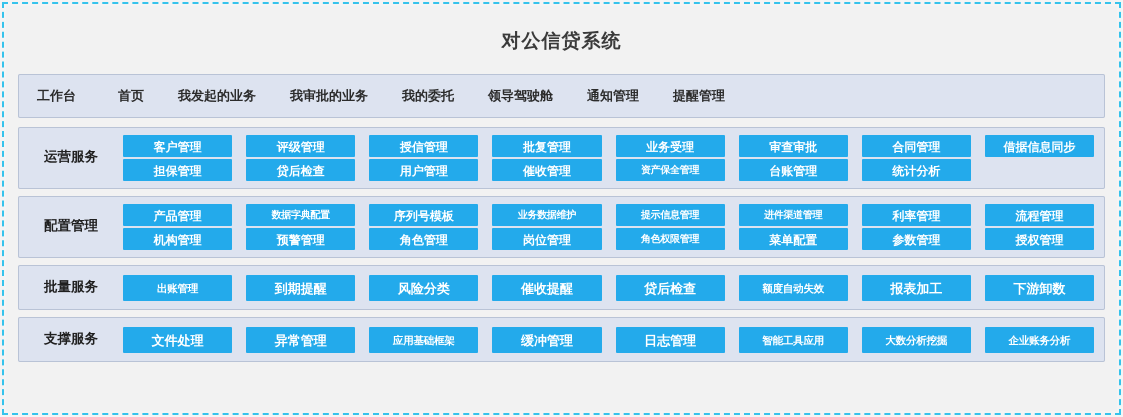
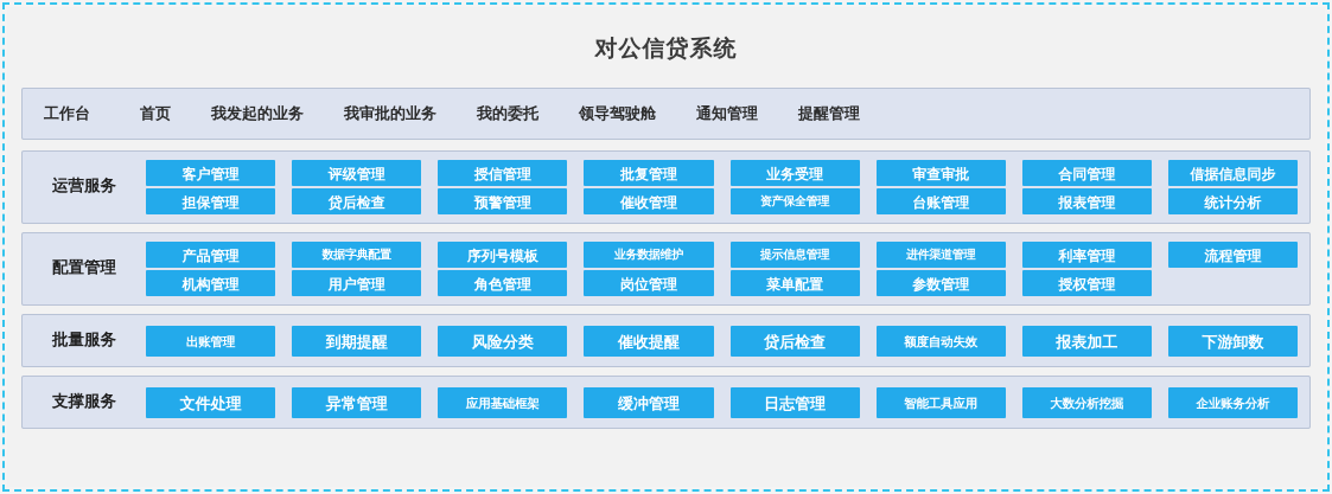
  对公信贷系统
  工作台
  首页
  我发起的业务
  我审批的业务
  我的委托
  领导驾驶舱
  通知管理
  提醒管理
  运营服务
  客户管理
  评级管理
  授信管理
  批复管理
  业务受理
  审查审批
  合同管理
  借据信息同步
  担保管理
  贷后检查
- 用户管理
+ 预警管理
  催收管理
  资产保全管理
  台账管理
+ 报表管理
  统计分析
  配置管理
  产品管理
  数据字典配置
  序列号模板
  业务数据维护
  提示信息管理
  进件渠道管理
  利率管理
  流程管理
  机构管理
- 预警管理
+ 用户管理
  角色管理
  岗位管理
- 角色权限管理
  菜单配置
  参数管理
  授权管理
  批量服务
  出账管理
  到期提醒
  风险分类
  催收提醒
  贷后检查
  额度自动失效
  报表加工
  下游卸数
  支撑服务
  文件处理
  异常管理
  应用基础框架
  缓冲管理
  日志管理
  智能工具应用
  大数分析挖掘
  企业账务分析
